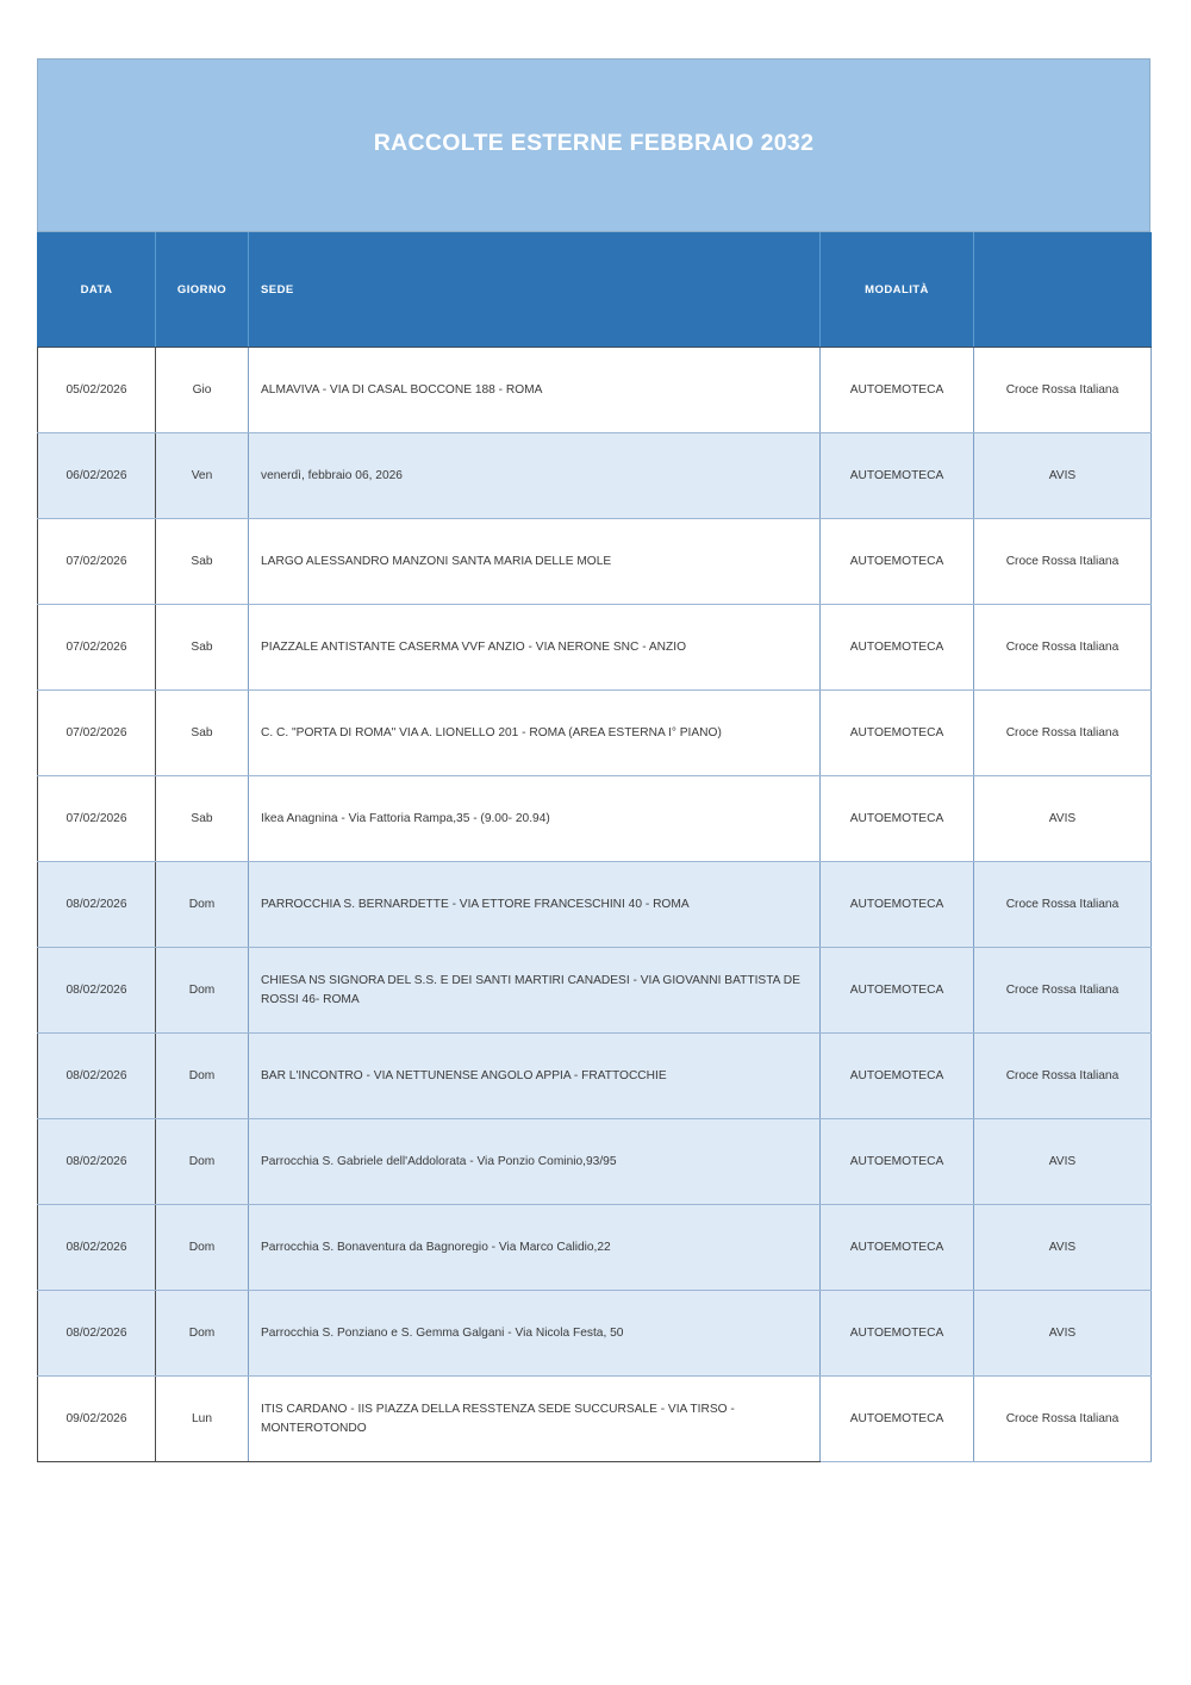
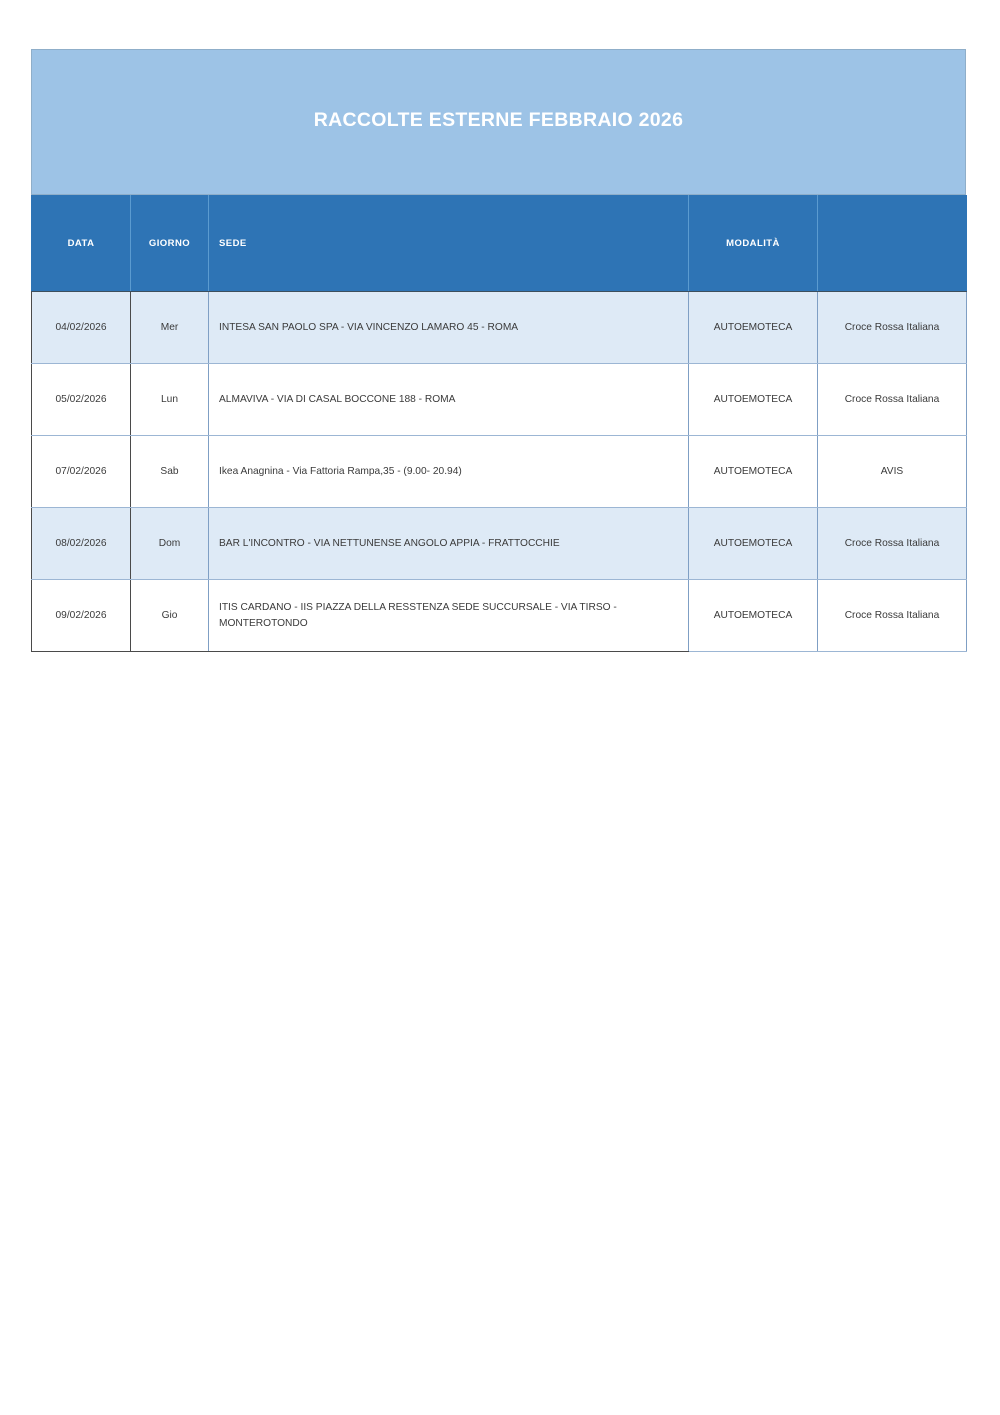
- RACCOLTE ESTERNE FEBBRAIO 2032
+ RACCOLTE ESTERNE FEBBRAIO 2026
  DATA	GIORNO	SEDE	MODALITÀ
+ 04/02/2026	Mer	INTESA SAN PAOLO SPA - VIA VINCENZO LAMARO 45 - ROMA	AUTOEMOTECA	Croce Rossa Italiana
- 05/02/2026	Gio	ALMAVIVA - VIA DI CASAL BOCCONE 188 - ROMA	AUTOEMOTECA	Croce Rossa Italiana
+ 05/02/2026	Lun	ALMAVIVA - VIA DI CASAL BOCCONE 188 - ROMA	AUTOEMOTECA	Croce Rossa Italiana
- 06/02/2026	Ven	venerdì, febbraio 06, 2026	AUTOEMOTECA	AVIS
- 07/02/2026	Sab	LARGO ALESSANDRO MANZONI SANTA MARIA DELLE MOLE	AUTOEMOTECA	Croce Rossa Italiana
- 07/02/2026	Sab	PIAZZALE ANTISTANTE CASERMA VVF ANZIO - VIA NERONE SNC - ANZIO	AUTOEMOTECA	Croce Rossa Italiana
- 07/02/2026	Sab	C. C. "PORTA DI ROMA" VIA A. LIONELLO 201 - ROMA (AREA ESTERNA I° PIANO)	AUTOEMOTECA	Croce Rossa Italiana
  07/02/2026	Sab	Ikea Anagnina - Via Fattoria Rampa,35 - (9.00- 20.94)	AUTOEMOTECA	AVIS
- 08/02/2026	Dom	PARROCCHIA S. BERNARDETTE - VIA ETTORE FRANCESCHINI 40 - ROMA	AUTOEMOTECA	Croce Rossa Italiana
- 08/02/2026	Dom	CHIESA NS SIGNORA DEL S.S. E DEI SANTI MARTIRI CANADESI - VIA GIOVANNI BATTISTA DE ROSSI 46- ROMA	AUTOEMOTECA	Croce Rossa Italiana
  08/02/2026	Dom	BAR L'INCONTRO - VIA NETTUNENSE ANGOLO APPIA - FRATTOCCHIE	AUTOEMOTECA	Croce Rossa Italiana
- 08/02/2026	Dom	Parrocchia S. Gabriele dell'Addolorata - Via Ponzio Cominio,93/95	AUTOEMOTECA	AVIS
- 08/02/2026	Dom	Parrocchia S. Bonaventura da Bagnoregio - Via Marco Calidio,22	AUTOEMOTECA	AVIS
- 08/02/2026	Dom	Parrocchia S. Ponziano e S. Gemma Galgani - Via Nicola Festa, 50	AUTOEMOTECA	AVIS
- 09/02/2026	Lun	ITIS CARDANO - IIS PIAZZA DELLA RESSTENZA SEDE SUCCURSALE - VIA TIRSO - MONTEROTONDO	AUTOEMOTECA	Croce Rossa Italiana
+ 09/02/2026	Gio	ITIS CARDANO - IIS PIAZZA DELLA RESSTENZA SEDE SUCCURSALE - VIA TIRSO - MONTEROTONDO	AUTOEMOTECA	Croce Rossa Italiana
